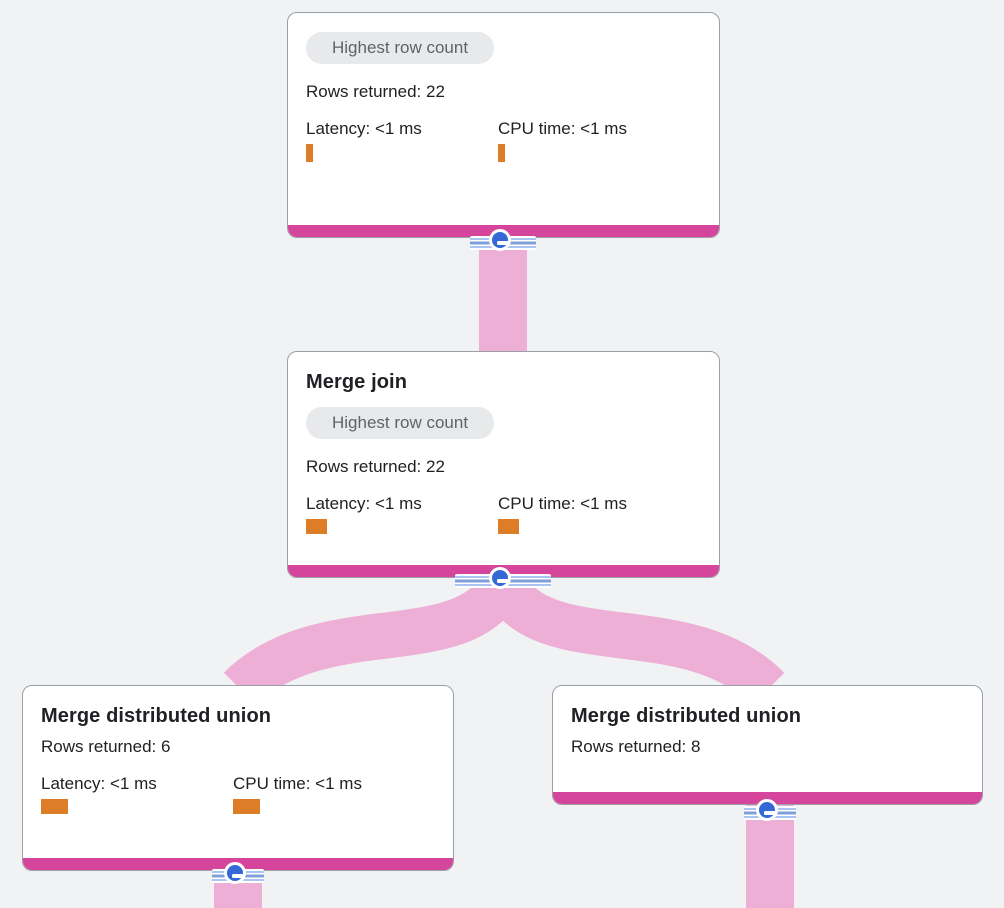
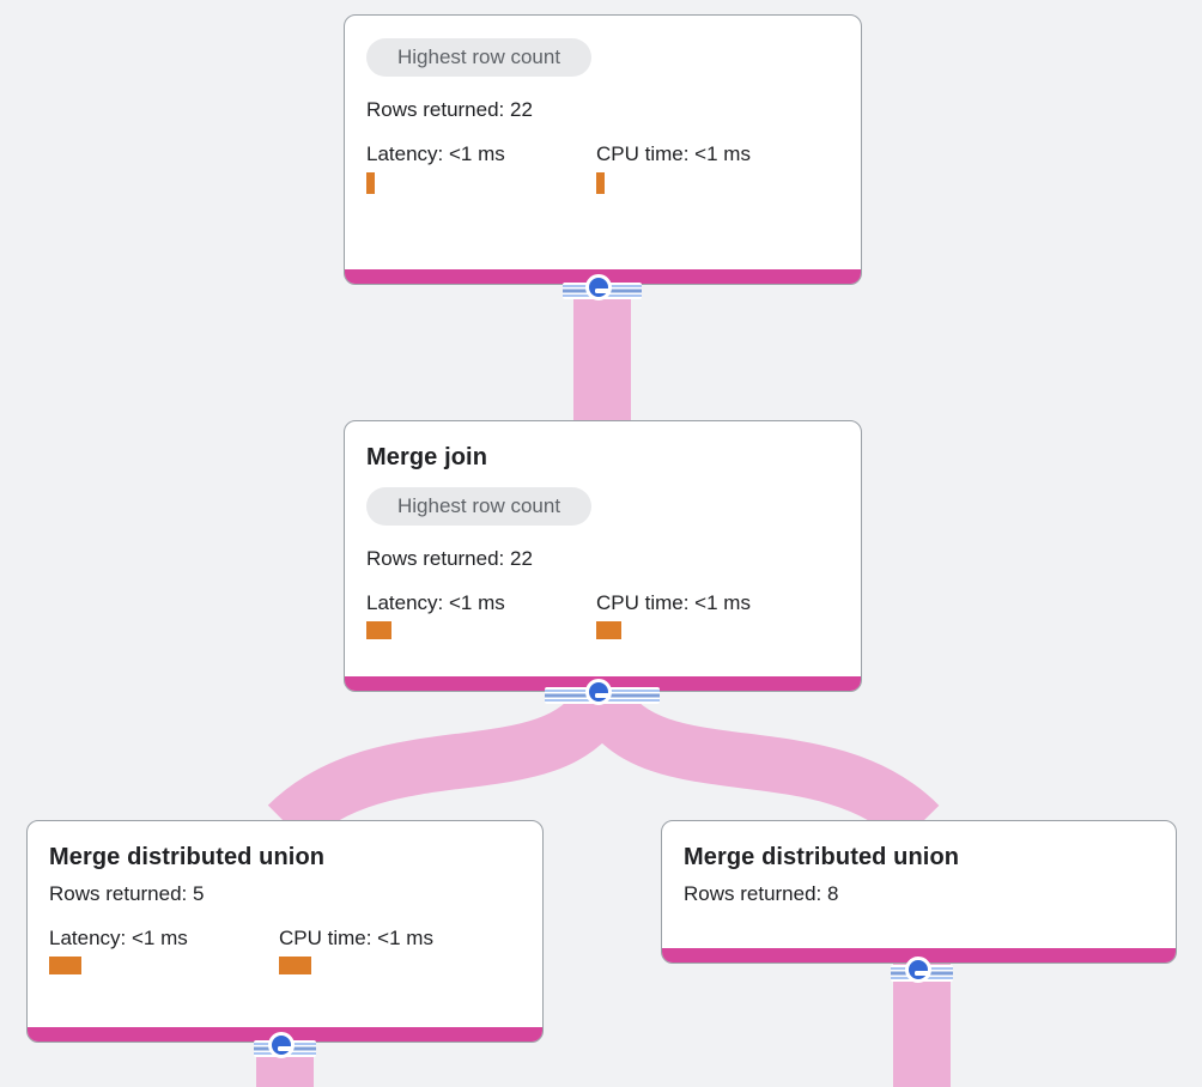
  Highest row count
  Rows returned: 22
  Latency: <1 ms
  CPU time: <1 ms
  Merge join
  Highest row count
  Rows returned: 22
  Latency: <1 ms
  CPU time: <1 ms
  Merge distributed union
- Rows returned: 6
+ Rows returned: 5
  Latency: <1 ms
  CPU time: <1 ms
  Merge distributed union
  Rows returned: 8
